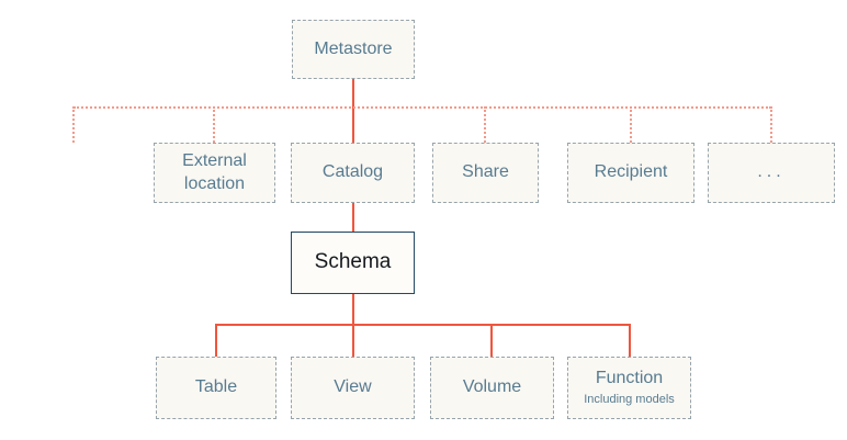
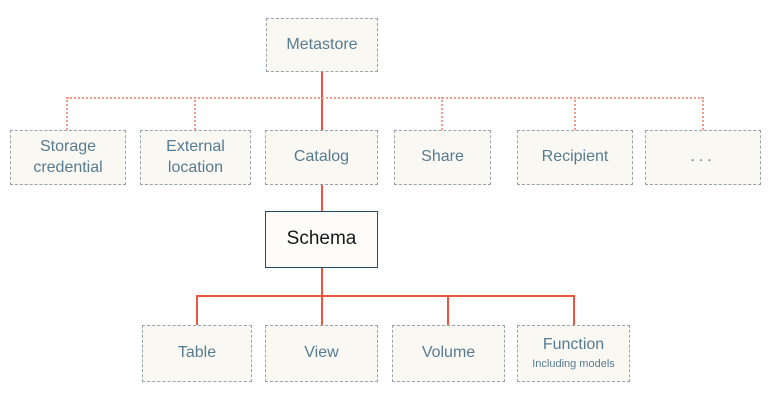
  Metastore
+ Storage credential
  External location
  Catalog
  Share
  Recipient
  ...
  Schema
  Table
  View
  Volume
  Function
  Including models
